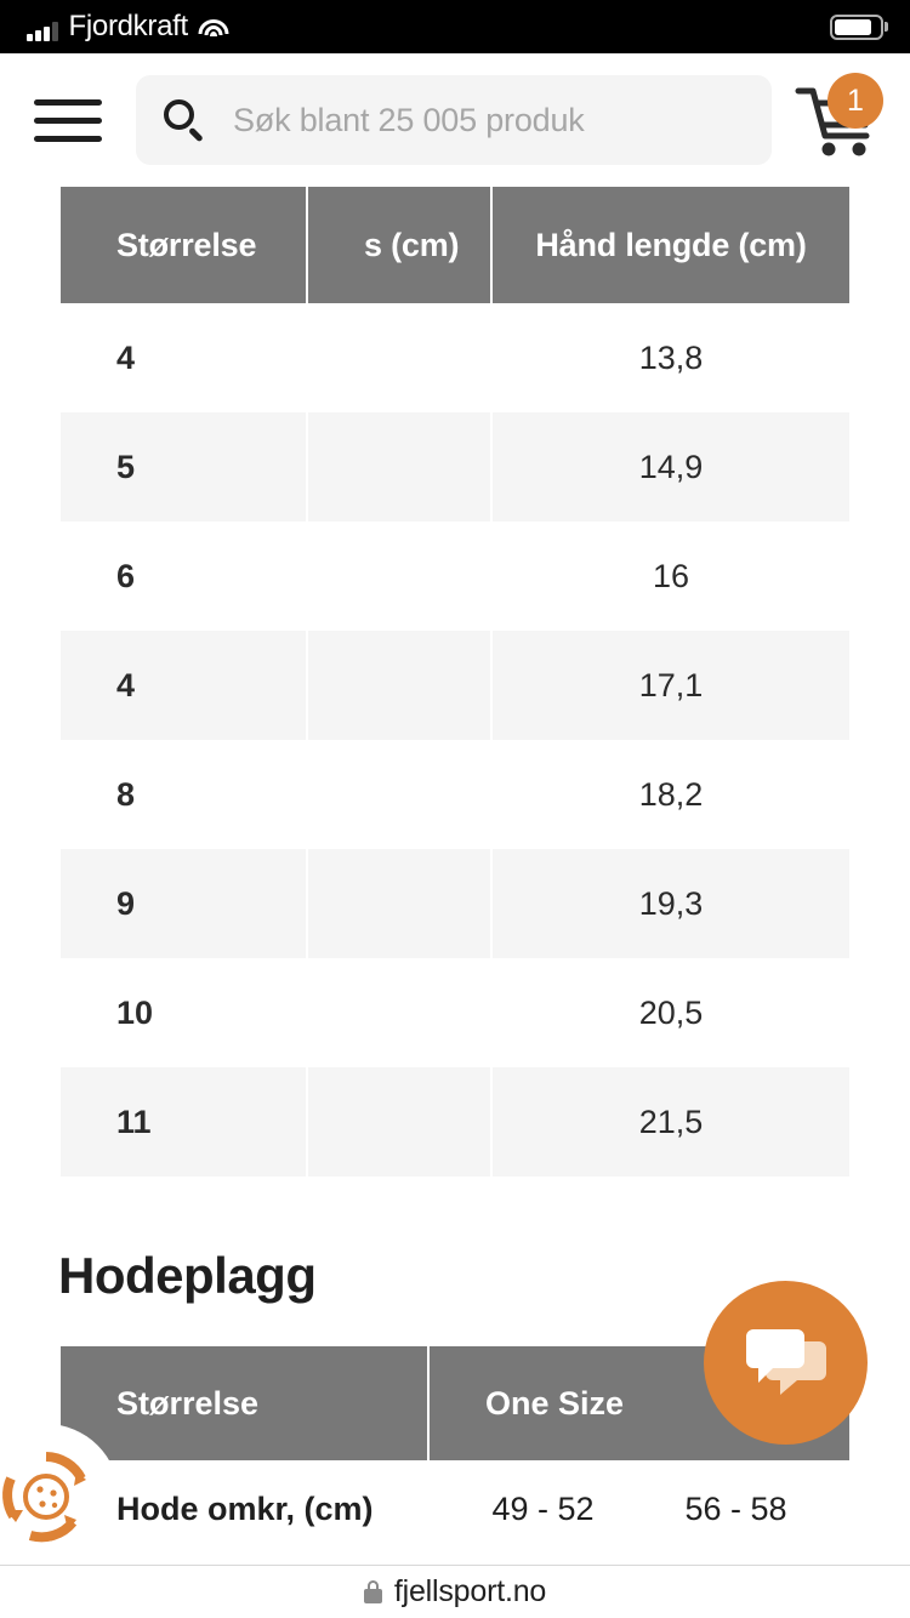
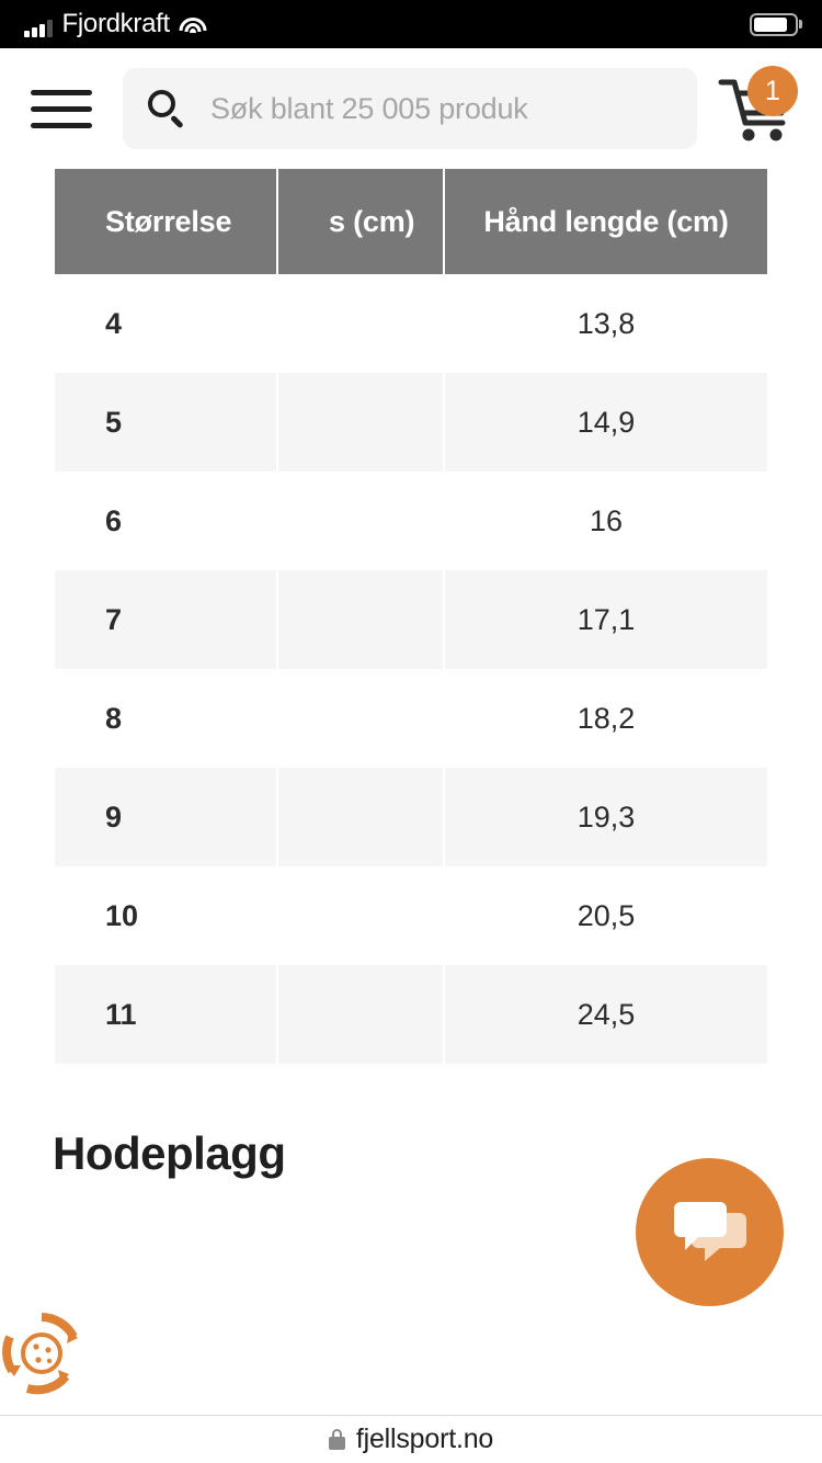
  Fjordkraft
  Søk blant 25 005 produk
  1
  Størrelse	s (cm)	Hånd lengde (cm)
  4		13,8
  5		14,9
  6		16
- 4		17,1
+ 7		17,1
  8		18,2
  9		19,3
  10		20,5
- 11		21,5
+ 11		24,5
  Hodeplagg
- Størrelse	One Size
- Hode omkr, (cm)	49 - 52 56 - 58
  fjellsport.no
